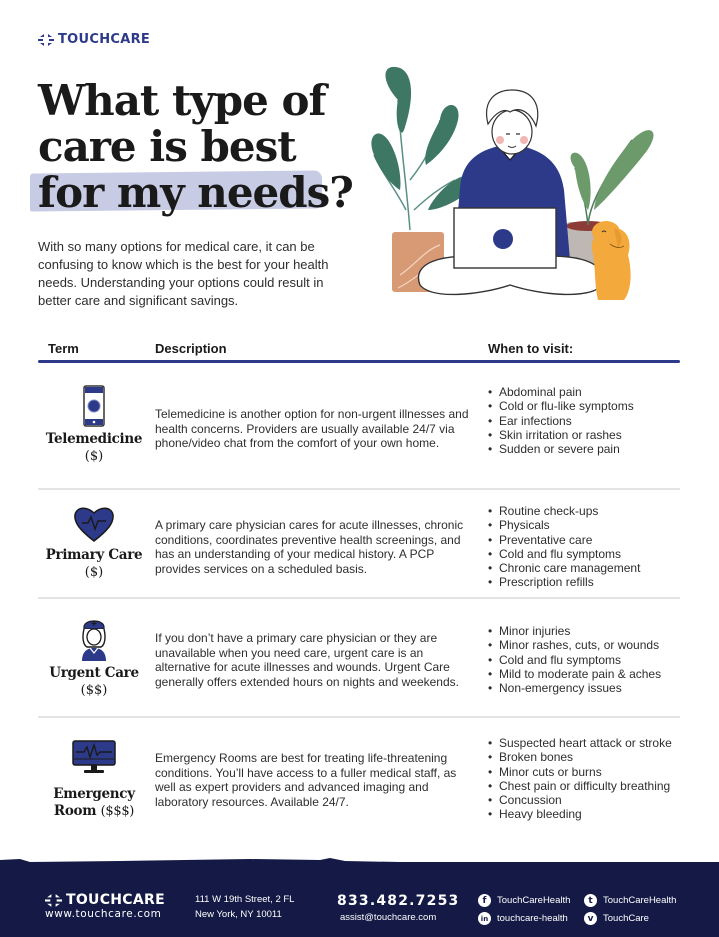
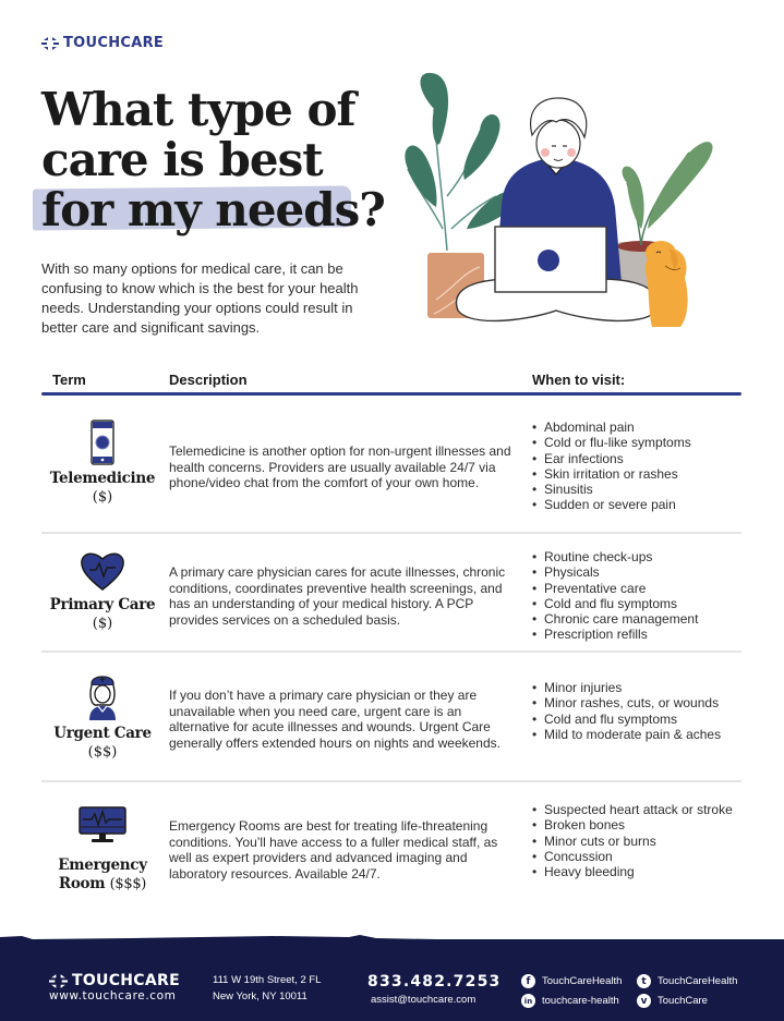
  TOUCHCARE
  What type of
  care is best
  for my needs?
  With so many options for medical care, it can be confusing to know which is the best for your health needs. Understanding your options could result in better care and significant savings.
  Term
  Description
  When to visit:
  Telemedicine
  ($)
  Telemedicine is another option for non-urgent illnesses and health concerns. Providers are usually available 24/7 via phone/video chat from the comfort of your own home.
  Abdominal pain
  Cold or flu-like symptoms
  Ear infections
  Skin irritation or rashes
+ Sinusitis
  Sudden or severe pain
  Primary Care
  ($)
  A primary care physician cares for acute illnesses, chronic conditions, coordinates preventive health screenings, and has an understanding of your medical history. A PCP provides services on a scheduled basis.
  Routine check-ups
  Physicals
  Preventative care
  Cold and flu symptoms
  Chronic care management
  Prescription refills
  Urgent Care
  ($$)
  If you don’t have a primary care physician or they are unavailable when you need care, urgent care is an alternative for acute illnesses and wounds. Urgent Care generally offers extended hours on nights and weekends.
  Minor injuries
  Minor rashes, cuts, or wounds
  Cold and flu symptoms
  Mild to moderate pain & aches
- Non-emergency issues
  Emergency
  Room ($$$)
  Emergency Rooms are best for treating life-threatening conditions. You’ll have access to a fuller medical staff, as well as expert providers and advanced imaging and laboratory resources. Available 24/7.
  Suspected heart attack or stroke
  Broken bones
  Minor cuts or burns
- Chest pain or difficulty breathing
  Concussion
  Heavy bleeding
  TOUCHCARE
  www.touchcare.com
  111 W 19th Street, 2 FL
  New York, NY 10011
  833.482.7253
  assist@touchcare.com
  f
  TouchCareHealth
  t
  TouchCareHealth
  in
  touchcare-health
  v
  TouchCare
